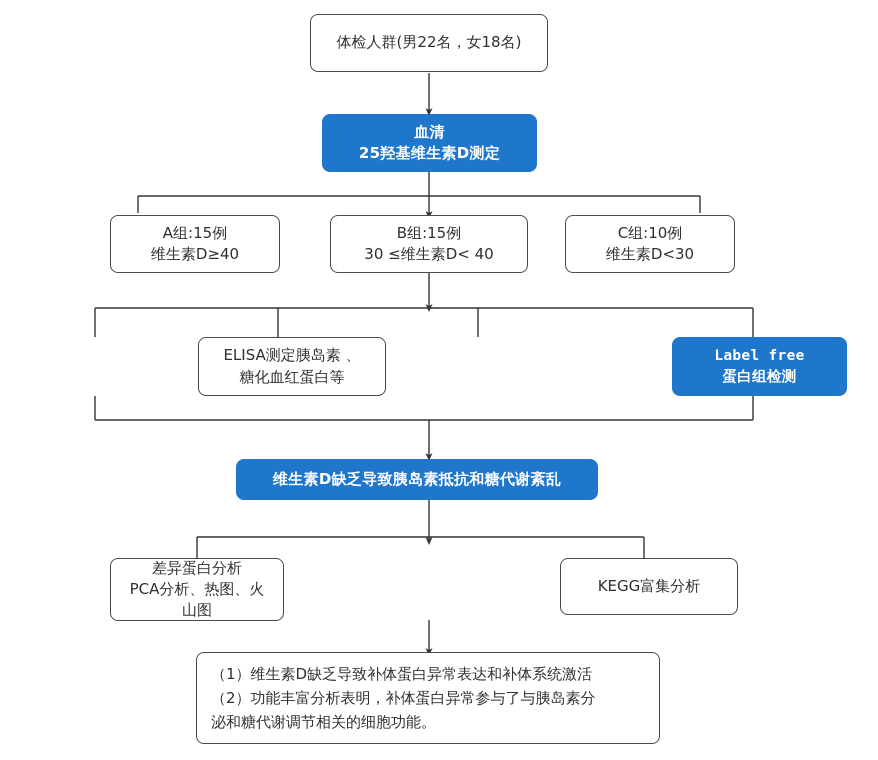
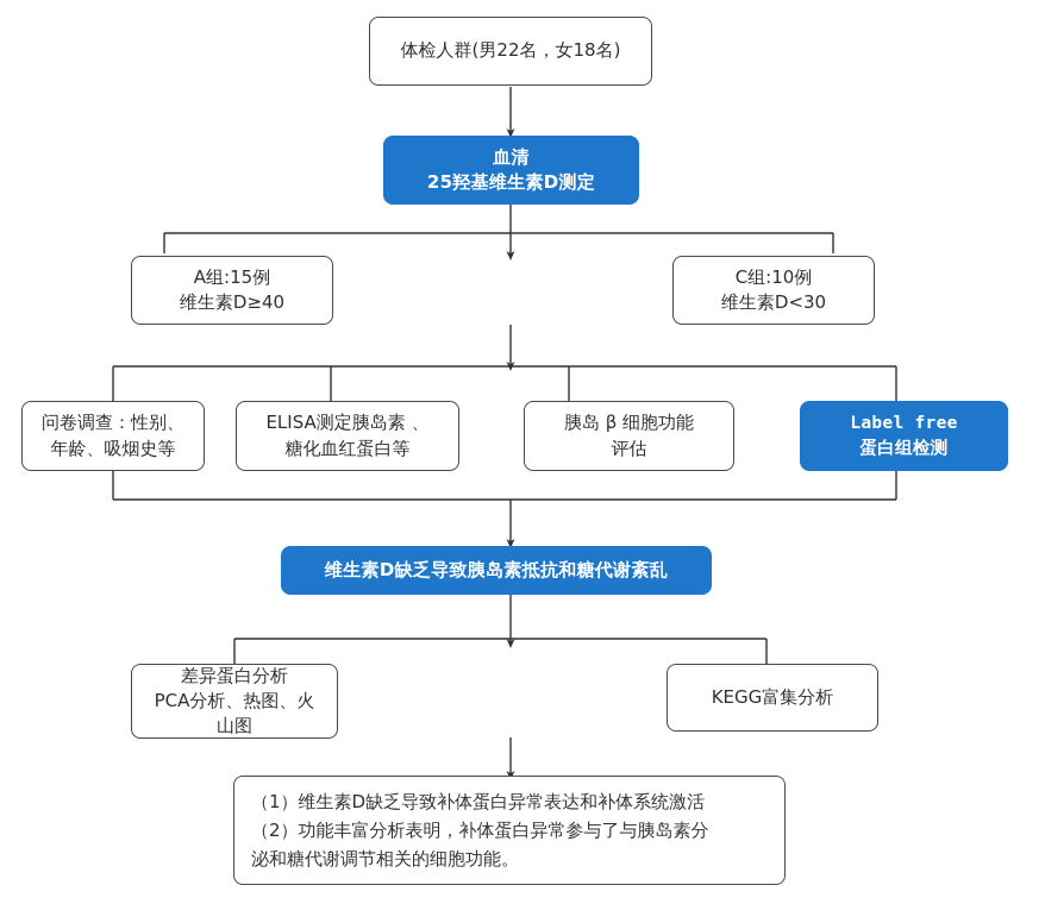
  体检人群(男22名，女18名)
  血清
  25羟基维生素D测定
  A组:15例
  维生素D≥40
- B组:15例
- 30 ≤维生素D< 40
  C组:10例
  维生素D<30
+ 问卷调查：性别、
+ 年龄、吸烟史等
  ELISA测定胰岛素 、
  糖化血红蛋白等
+ 胰岛 β 细胞功能
+ 评估
  Label free
  蛋白组检测
  维生素D缺乏导致胰岛素抵抗和糖代谢紊乱
  差异蛋白分析
  PCA分析、热图、火
  山图
  KEGG富集分析
  （1）维生素D缺乏导致补体蛋白异常表达和补体系统激活
  （2）功能丰富分析表明，补体蛋白异常参与了与胰岛素分
  泌和糖代谢调节相关的细胞功能。
